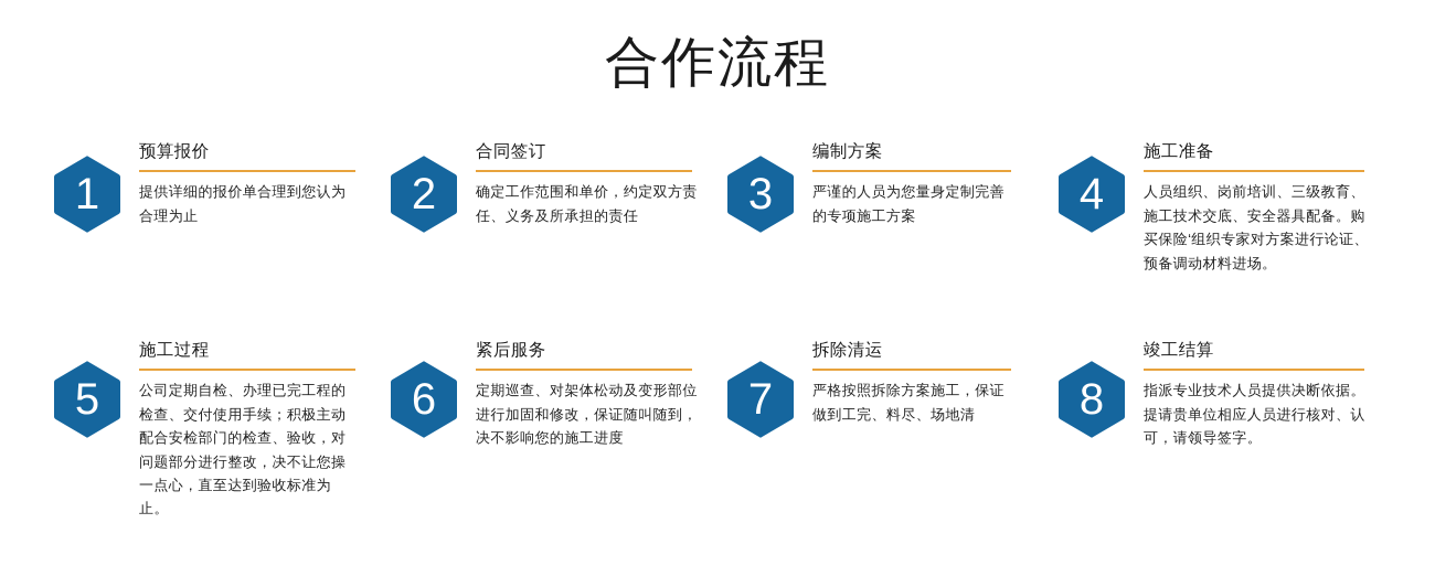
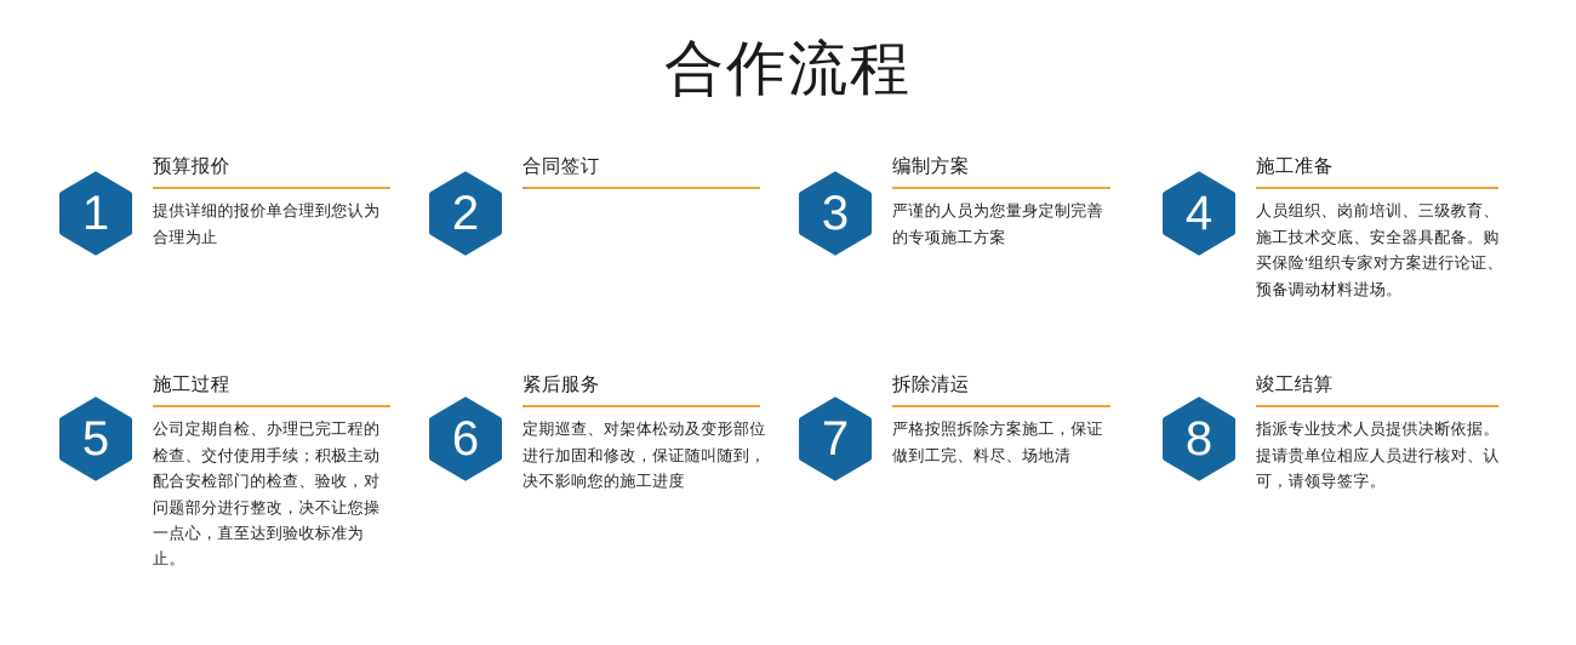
  合作流程
  1
  预算报价
  提供详细的报价单合理到您认为合理为止
  2
  合同签订
- 确定工作范围和单价，约定双方责任、义务及所承担的责任
  3
  编制方案
  严谨的人员为您量身定制完善的专项施工方案
  4
  施工准备
  人员组织、岗前培训、三级教育、施工技术交底、安全器具配备。购买保险‘组织专家对方案进行论证、预备调动材料进场。
  5
  施工过程
  公司定期自检、办理已完工程的检查、交付使用手续；积极主动配合安检部门的检查、验收，对问题部分进行整改，决不让您操一点心，直至达到验收标准为止。
  6
  紧后服务
  定期巡查、对架体松动及变形部位进行加固和修改，保证随叫随到，决不影响您的施工进度
  7
  拆除清运
  严格按照拆除方案施工，保证做到工完、料尽、场地清
  8
  竣工结算
  指派专业技术人员提供决断依据。提请贵单位相应人员进行核对、认可，请领导签字。
